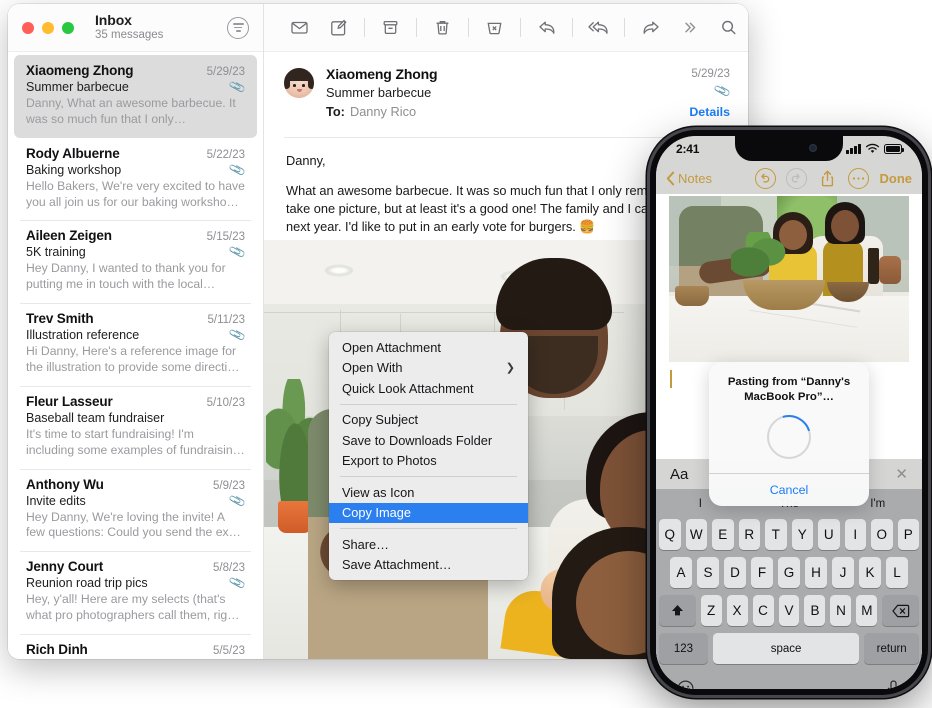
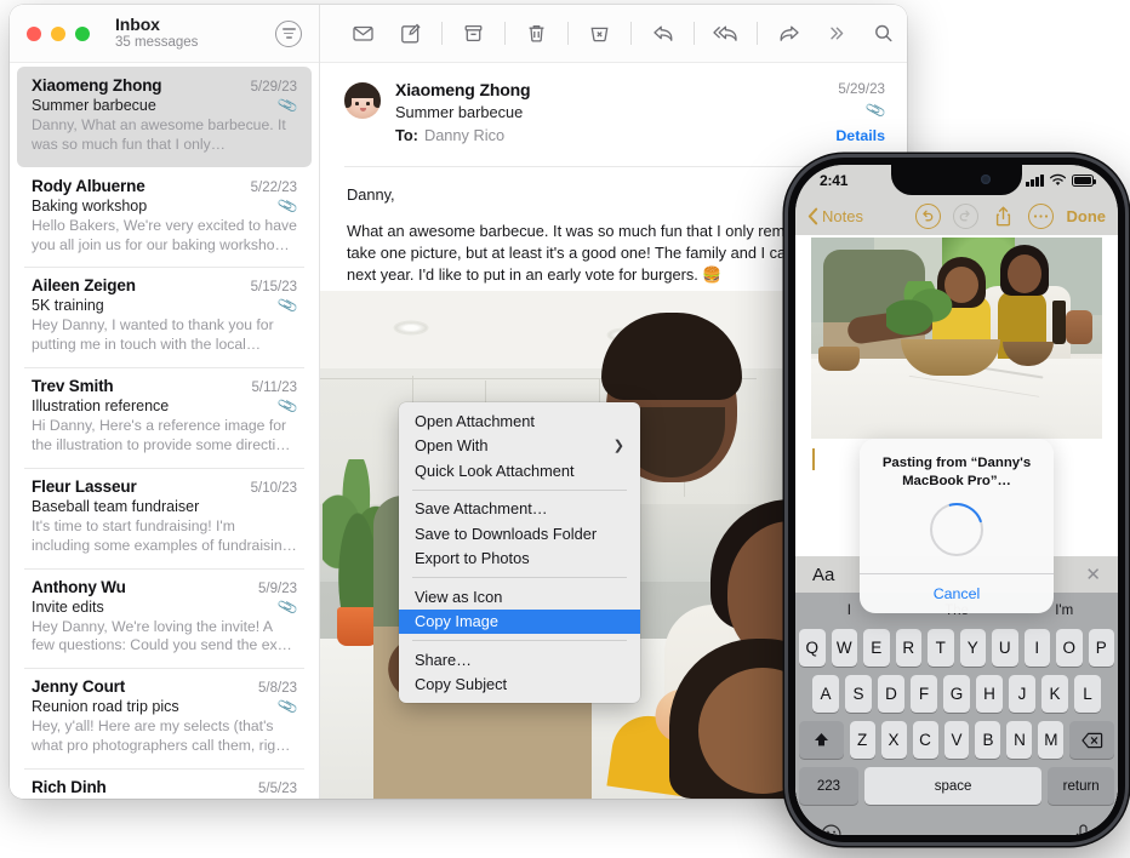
  Inbox
  35 messages
  Xiaomeng Zhong
  5/29/23
  Summer barbecue
  Danny, What an awesome barbecue. It was so much fun that I only
  Rody Albuerne
  5/22/23
  Baking workshop
  Hello Bakers, We're very excited to have you all join us for our baking workshop
  Aileen Zeigen
  5/15/23
  5K training
  Hey Danny, I wanted to thank you for putting me in touch with the local
  Trev Smith
  5/11/23
  Illustration reference
  Hi Danny, Here's a reference image for the illustration to provide some direction.
  Fleur Lasseur
  5/10/23
  Baseball team fundraiser
  It's time to start fundraising! I'm including some examples of fundraising
  Anthony Wu
  5/9/23
  Invite edits
  Hey Danny, We're loving the invite! A few questions: Could you send the exact
  Jenny Court
  5/8/23
  Reunion road trip pics
  Hey, y'all! Here are my selects (that's what pro photographers call them, right,
  Rich Dinh
  5/5/23
  Xiaomeng Zhong
  Summer barbecue
  To: Danny Rico
  5/29/23
  Details
  Danny,
  What an awesome barbecue. It was so much fun that I only rem take one picture, but at least it's a good one! The family and I ca next year. I'd like to put in an early vote for burgers. 🍔
  Open Attachment
  Open With
  ❯
  Quick Look Attachment
- Copy Subject
+ Save Attachment…
  Save to Downloads Folder
  Export to Photos
  View as Icon
  Copy Image
  Share…
- Save Attachment…
+ Copy Subject
  2:41
  Notes
  Done
  Pasting from “Danny's MacBook Pro”…
  Cancel
  Aa
  ✕
  I
  I'm
  Q
  W
  E
  R
  T
  Y
  U
  I
  O
  P
  A
  S
  D
  F
  G
  H
  J
  K
  L
  Z
  X
  C
  V
  B
  N
  M
- 123
+ 223
  space
  return
